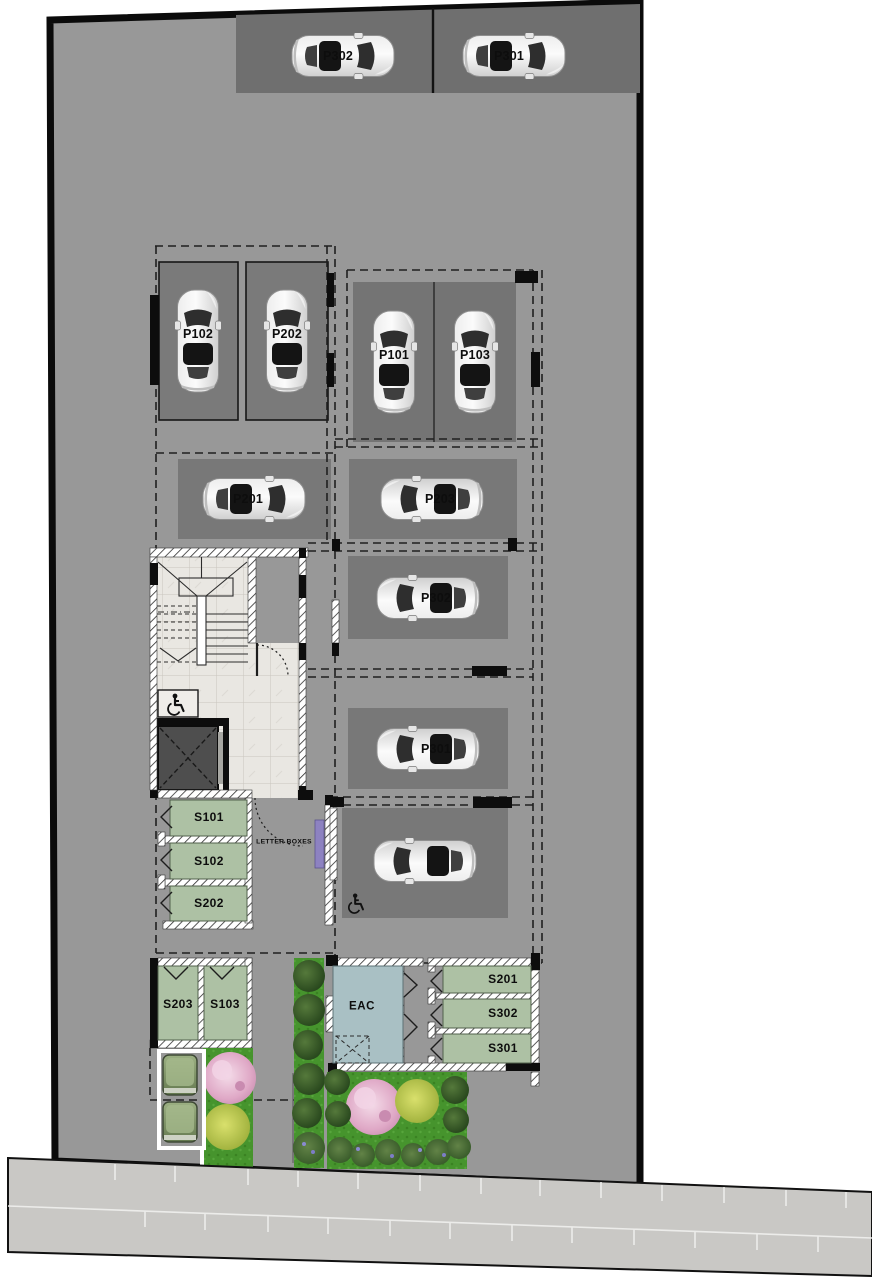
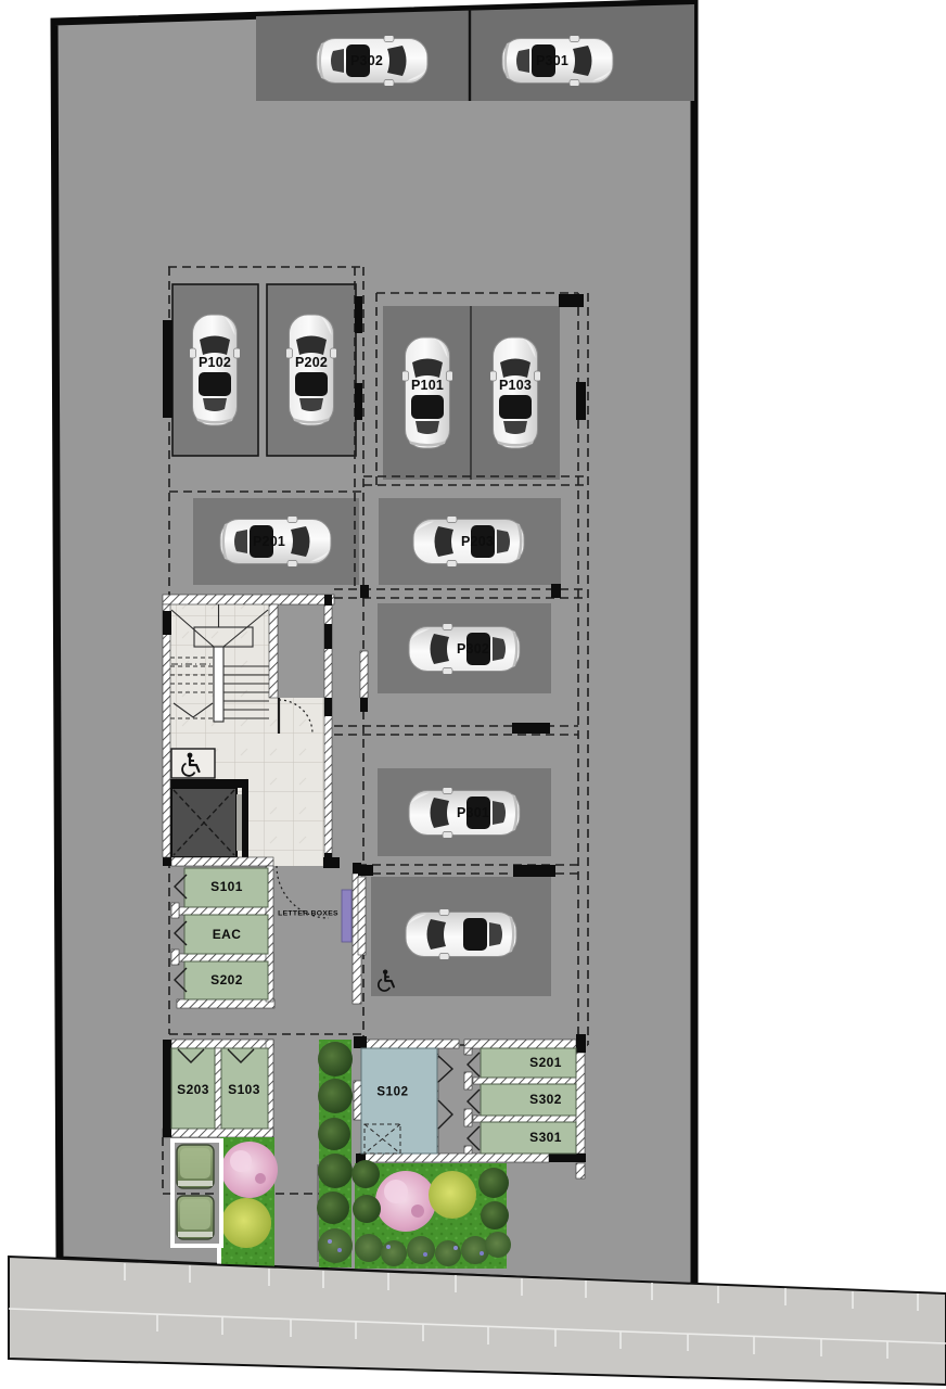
  P302
  P301
  P102
  P202
  P101
  P103
  P201
  P203
  P302
  P301
  S101
- S102
+ EAC
  S202
  S203
  S103
- EAC
+ S102
  S201
  S302
  S301
